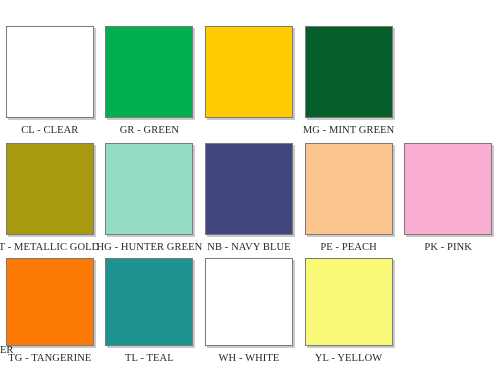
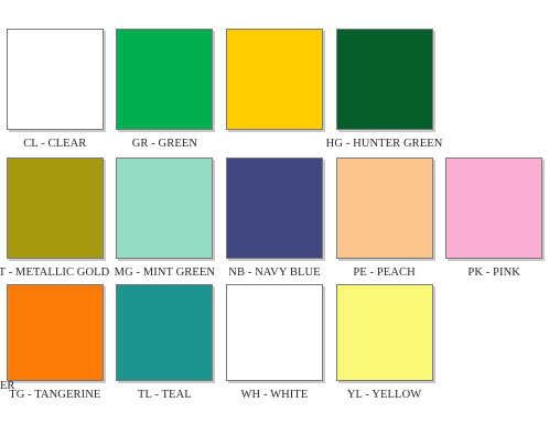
  CL - CLEAR
  GR - GREEN
- MG - MINT GREEN
+ HG - HUNTER GREEN
  T - METALLIC GOLD
- HG - HUNTER GREEN
+ MG - MINT GREEN
  NB - NAVY BLUE
  PE - PEACH
  PK - PINK
  ER
  TG - TANGERINE
  TL - TEAL
  WH - WHITE
  YL - YELLOW
